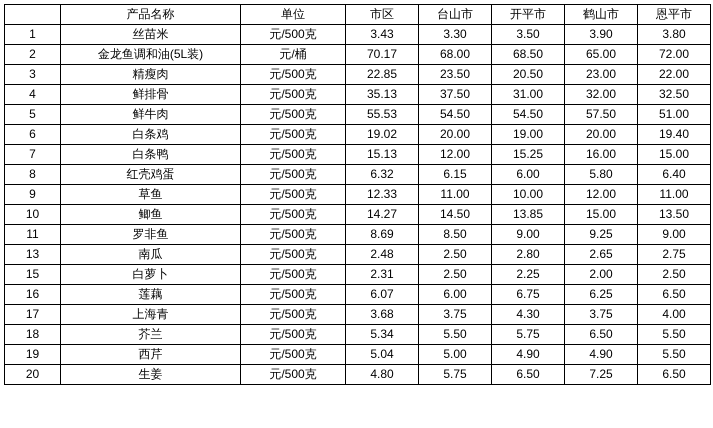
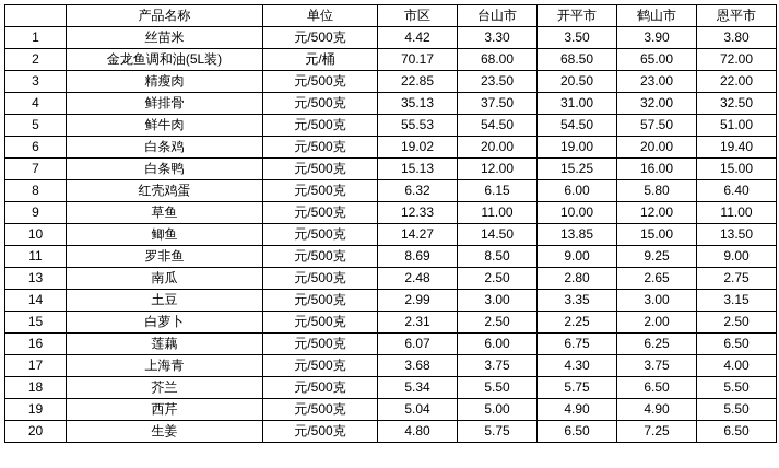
  	产品名称	单位	市区	台山市	开平市	鹤山市	恩平市
- 1	丝苗米	元/500克	3.43	3.30	3.50	3.90	3.80
+ 1	丝苗米	元/500克	4.42	3.30	3.50	3.90	3.80
  2	金龙鱼调和油(5L装)	元/桶	70.17	68.00	68.50	65.00	72.00
  3	精瘦肉	元/500克	22.85	23.50	20.50	23.00	22.00
  4	鲜排骨	元/500克	35.13	37.50	31.00	32.00	32.50
  5	鲜牛肉	元/500克	55.53	54.50	54.50	57.50	51.00
  6	白条鸡	元/500克	19.02	20.00	19.00	20.00	19.40
  7	白条鸭	元/500克	15.13	12.00	15.25	16.00	15.00
  8	红壳鸡蛋	元/500克	6.32	6.15	6.00	5.80	6.40
  9	草鱼	元/500克	12.33	11.00	10.00	12.00	11.00
  10	鲫鱼	元/500克	14.27	14.50	13.85	15.00	13.50
  11	罗非鱼	元/500克	8.69	8.50	9.00	9.25	9.00
  13	南瓜	元/500克	2.48	2.50	2.80	2.65	2.75
+ 14	土豆	元/500克	2.99	3.00	3.35	3.00	3.15
  15	白萝卜	元/500克	2.31	2.50	2.25	2.00	2.50
  16	莲藕	元/500克	6.07	6.00	6.75	6.25	6.50
  17	上海青	元/500克	3.68	3.75	4.30	3.75	4.00
  18	芥兰	元/500克	5.34	5.50	5.75	6.50	5.50
  19	西芹	元/500克	5.04	5.00	4.90	4.90	5.50
  20	生姜	元/500克	4.80	5.75	6.50	7.25	6.50
